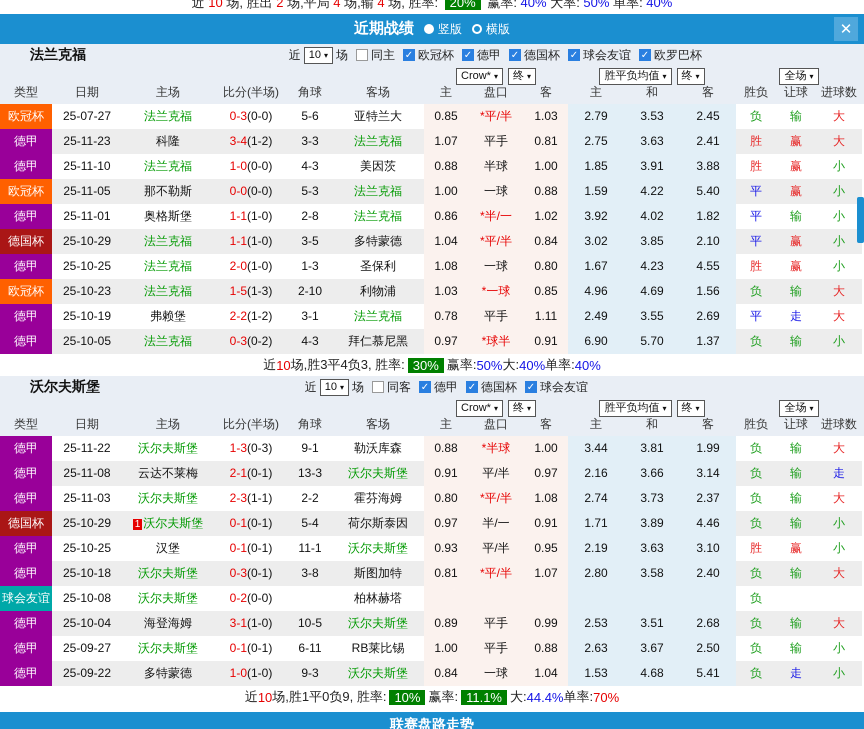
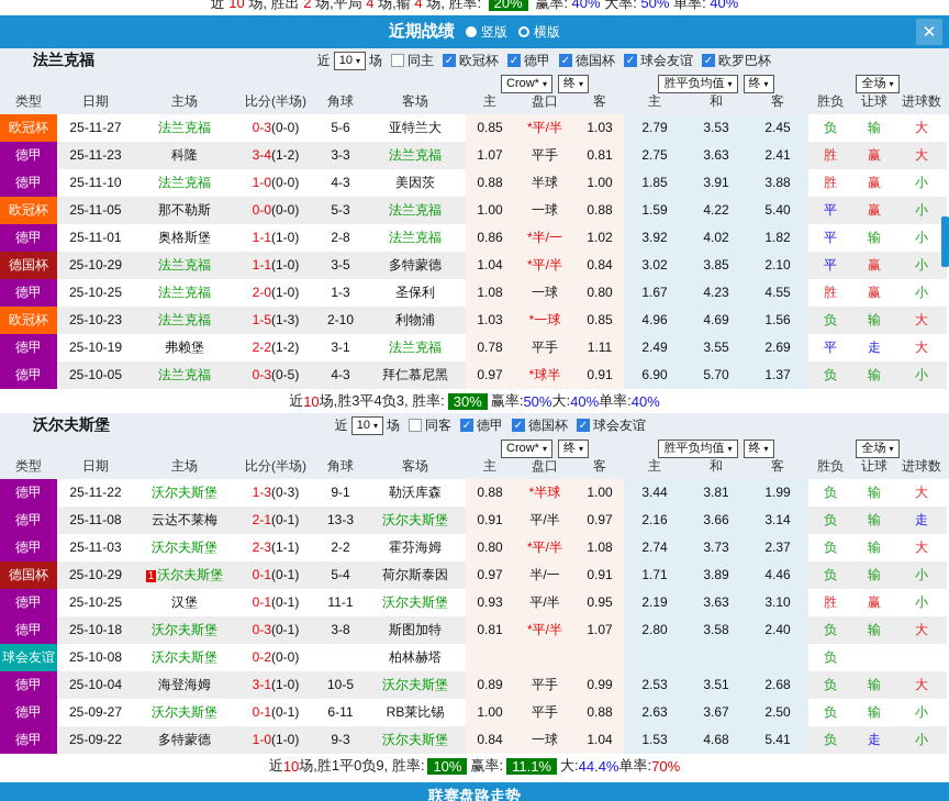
  近 10 场, 胜出 2 场,平局 4 场,输 4 场, 胜率: 20% 赢率: 40% 大率: 50% 单率: 40%
  近期战绩
  竖版
  横版
  ✕
  法兰克福
  近
  10
  ▾
  场
  同主
  ✓
  欧冠杯
  ✓
  德甲
  ✓
  德国杯
  ✓
  球会友谊
  ✓
  欧罗巴杯
  类型
  日期
  主场
  比分(半场)
  角球
  客场
  Crow*
  ▾
  终
  ▾
  主
  盘口
  客
  胜平负均值
  ▾
  终
  ▾
  主
  和
  客
  全场
  ▾
  胜负
  让球
  进球数
  欧冠杯
- 25-07-27
+ 25-11-27
  法兰克福
  0-3(0-0)
  5-6
  亚特兰大
  0.85
  *平/半
  1.03
  2.79
  3.53
  2.45
  负
  输
  大
  德甲
  25-11-23
  科隆
  3-4(1-2)
  3-3
  法兰克福
  1.07
  平手
  0.81
  2.75
  3.63
  2.41
  胜
  赢
  大
  德甲
  25-11-10
  法兰克福
  1-0(0-0)
  4-3
  美因茨
  0.88
  半球
  1.00
  1.85
  3.91
  3.88
  胜
  赢
  小
  欧冠杯
  25-11-05
  那不勒斯
  0-0(0-0)
  5-3
  法兰克福
  1.00
  一球
  0.88
  1.59
  4.22
  5.40
  平
  赢
  小
  德甲
  25-11-01
  奥格斯堡
  1-1(1-0)
  2-8
  法兰克福
  0.86
  *半/一
  1.02
  3.92
  4.02
  1.82
  平
  输
  小
  德国杯
  25-10-29
  法兰克福
  1-1(1-0)
  3-5
  多特蒙德
  1.04
  *平/半
  0.84
  3.02
  3.85
  2.10
  平
  赢
  小
  德甲
  25-10-25
  法兰克福
  2-0(1-0)
  1-3
  圣保利
  1.08
  一球
  0.80
  1.67
  4.23
  4.55
  胜
  赢
  小
  欧冠杯
  25-10-23
  法兰克福
  1-5(1-3)
  2-10
  利物浦
  1.03
  *一球
  0.85
  4.96
  4.69
  1.56
  负
  输
  大
  德甲
  25-10-19
  弗赖堡
  2-2(1-2)
  3-1
  法兰克福
  0.78
  平手
  1.11
  2.49
  3.55
  2.69
  平
  走
  大
  德甲
  25-10-05
  法兰克福
- 0-3(0-2)
+ 0-3(0-5)
  4-3
  拜仁慕尼黑
  0.97
  *球半
  0.91
  6.90
  5.70
  1.37
  负
  输
  小
  近
  10
  场,胜3平4负3, 胜率:
  30%
  赢率:
  50%
  大:
  40%
  单率:
  40%
  沃尔夫斯堡
  近
  10
  ▾
  场
  同客
  ✓
  德甲
  ✓
  德国杯
  ✓
  球会友谊
  类型
  日期
  主场
  比分(半场)
  角球
  客场
  Crow*
  ▾
  终
  ▾
  主
  盘口
  客
  胜平负均值
  ▾
  终
  ▾
  主
  和
  客
  全场
  ▾
  胜负
  让球
  进球数
  德甲
  25-11-22
  沃尔夫斯堡
  1-3(0-3)
  9-1
  勒沃库森
  0.88
  *半球
  1.00
  3.44
  3.81
  1.99
  负
  输
  大
  德甲
  25-11-08
  云达不莱梅
  2-1(0-1)
  13-3
  沃尔夫斯堡
  0.91
  平/半
  0.97
  2.16
  3.66
  3.14
  负
  输
  走
  德甲
  25-11-03
  沃尔夫斯堡
  2-3(1-1)
  2-2
  霍芬海姆
  0.80
  *平/半
  1.08
  2.74
  3.73
  2.37
  负
  输
  大
  德国杯
  25-10-29
  1 沃尔夫斯堡
  0-1(0-1)
  5-4
  荷尔斯泰因
  0.97
  半/一
  0.91
  1.71
  3.89
  4.46
  负
  输
  小
  德甲
  25-10-25
  汉堡
  0-1(0-1)
  11-1
  沃尔夫斯堡
  0.93
  平/半
  0.95
  2.19
  3.63
  3.10
  胜
  赢
  小
  德甲
  25-10-18
  沃尔夫斯堡
  0-3(0-1)
  3-8
  斯图加特
  0.81
  *平/半
  1.07
  2.80
  3.58
  2.40
  负
  输
  大
  球会友谊
  25-10-08
  沃尔夫斯堡
  0-2(0-0)
  柏林赫塔
  负
  德甲
  25-10-04
  海登海姆
  3-1(1-0)
  10-5
  沃尔夫斯堡
  0.89
  平手
  0.99
  2.53
  3.51
  2.68
  负
  输
  大
  德甲
  25-09-27
  沃尔夫斯堡
  0-1(0-1)
  6-11
  RB莱比锡
  1.00
  平手
  0.88
  2.63
  3.67
  2.50
  负
  输
  小
  德甲
  25-09-22
  多特蒙德
  1-0(1-0)
  9-3
  沃尔夫斯堡
  0.84
  一球
  1.04
  1.53
  4.68
  5.41
  负
  走
  小
  近
  10
  场,胜1平0负9, 胜率:
  10%
  赢率:
  11.1%
  大:
  44.4%
  单率:
  70%
  联赛盘路走势
